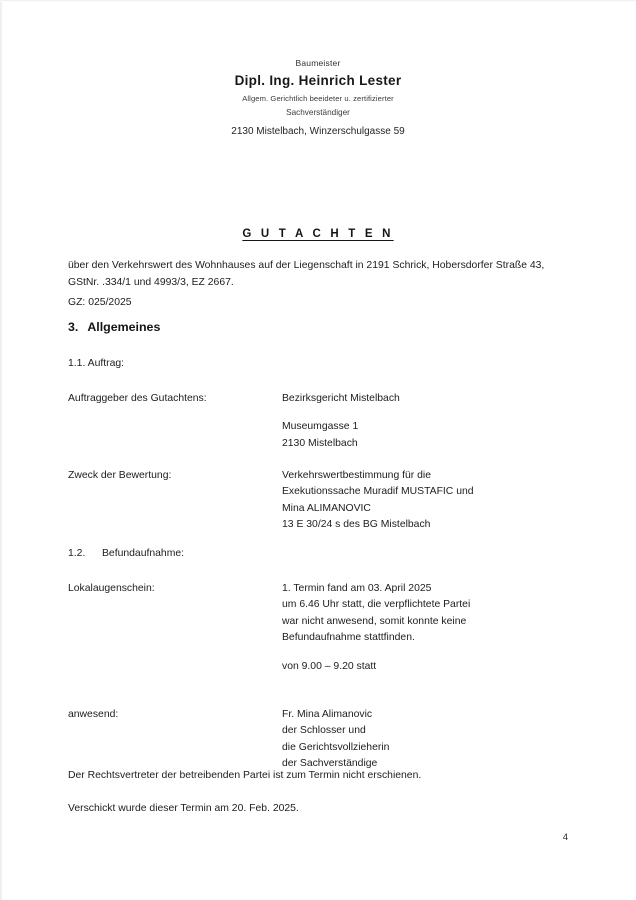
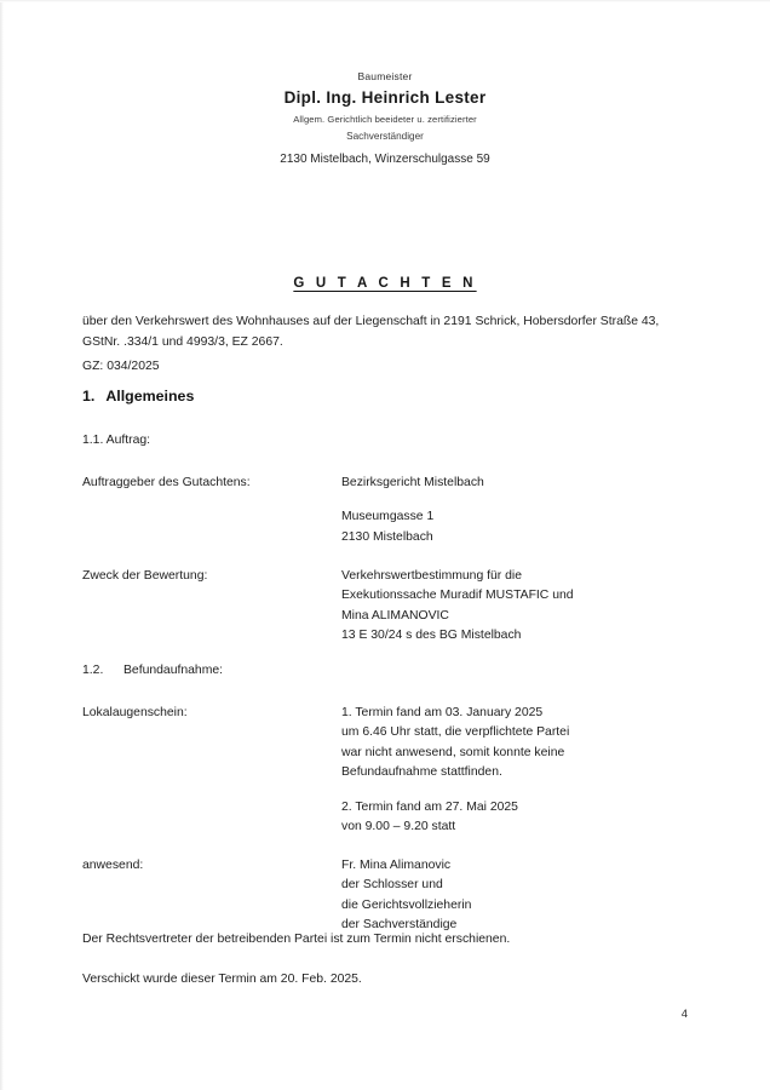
  Baumeister
  Dipl. Ing. Heinrich Lester
  Allgem. Gerichtlich beeideter u. zertifizierter
  Sachverständiger
  2130 Mistelbach, Winzerschulgasse 59
  G U T A C H T E N
  über den Verkehrswert des Wohnhauses auf der Liegenschaft in 2191 Schrick, Hobersdorfer Straße 43, GStNr. .334/1 und 4993/3, EZ 2667.
- GZ: 025/2025
+ GZ: 034/2025
- 3. Allgemeines
+ 1. Allgemeines
  1.1. Auftrag:
  Auftraggeber des Gutachtens:
  Bezirksgericht Mistelbach
  Museumgasse 1
  2130 Mistelbach
  Zweck der Bewertung:
  Verkehrswertbestimmung für die
  Exekutionssache Muradif MUSTAFIC und
  Mina ALIMANOVIC
  13 E 30/24 s des BG Mistelbach
  1.2. Befundaufnahme:
  Lokalaugenschein:
- 1. Termin fand am 03. April 2025
+ 1. Termin fand am 03. January 2025
  um 6.46 Uhr statt, die verpflichtete Partei
  war nicht anwesend, somit konnte keine
  Befundaufnahme stattfinden.
+ 2. Termin fand am 27. Mai 2025
  von 9.00 – 9.20 statt
  anwesend:
  Fr. Mina Alimanovic
  der Schlosser und
  die Gerichtsvollzieherin
  der Sachverständige
  Der Rechtsvertreter der betreibenden Partei ist zum Termin nicht erschienen.
  Verschickt wurde dieser Termin am 20. Feb. 2025.
  4
